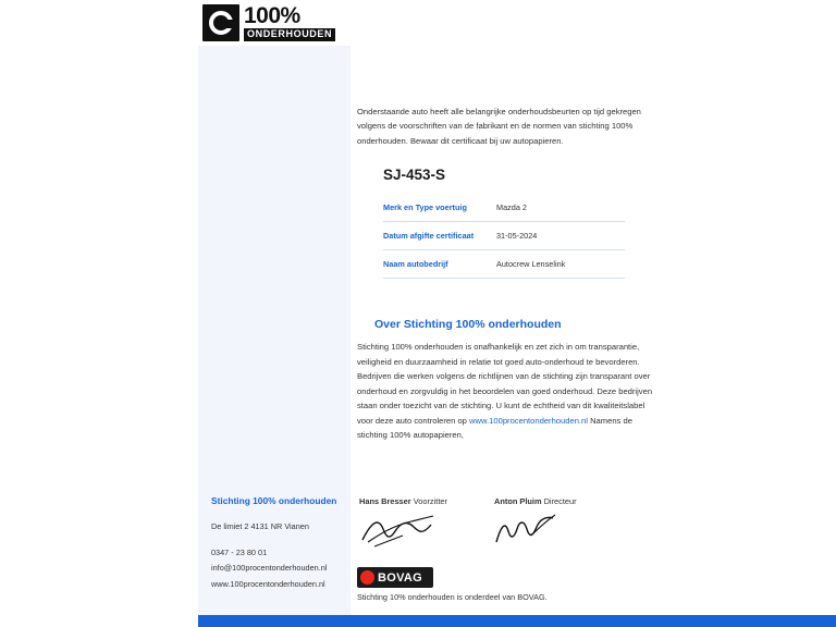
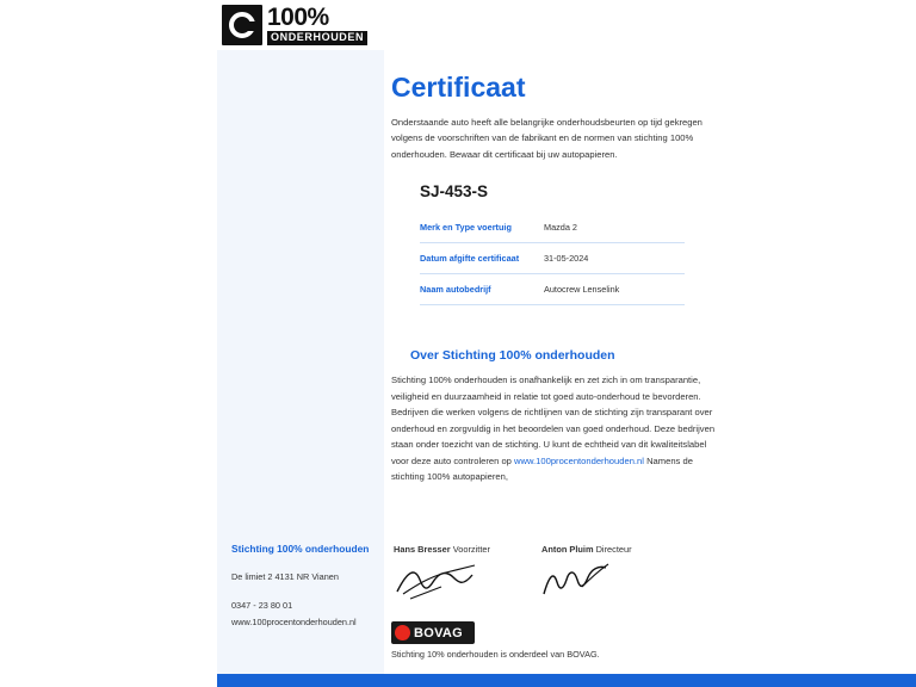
  100%
  ONDERHOUDEN
+ Certificaat
  Onderstaande auto heeft alle belangrijke onderhoudsbeurten op tijd gekregen volgens de voorschriften van de fabrikant en de normen van stichting 100% onderhouden. Bewaar dit certificaat bij uw autopapieren.
  SJ-453-S
  Merk en Type voertuig
  Mazda 2
  Datum afgifte certificaat
  31-05-2024
  Naam autobedrijf
  Autocrew Lenselink
  Over Stichting 100% onderhouden
  Stichting 100% onderhouden is onafhankelijk en zet zich in om transparantie, veiligheid en duurzaamheid in relatie tot goed auto-onderhoud te bevorderen. Bedrijven die werken volgens de richtlijnen van de stichting zijn transparant over onderhoud en zorgvuldig in het beoordelen van goed onderhoud. Deze bedrijven staan onder toezicht van de stichting. U kunt de echtheid van dit kwaliteitslabel voor deze auto controleren op www.100procentonderhouden.nl Namens de stichting 100% autopapieren,
  Stichting 100% onderhouden
  De limiet 2 4131 NR Vianen
  0347 - 23 80 01
- info@100procentonderhouden.nl
  www.100procentonderhouden.nl
  Hans Bresser Voorzitter
  Anton Pluim Directeur
  BOVAG
  Stichting 10% onderhouden is onderdeel van BOVAG.
